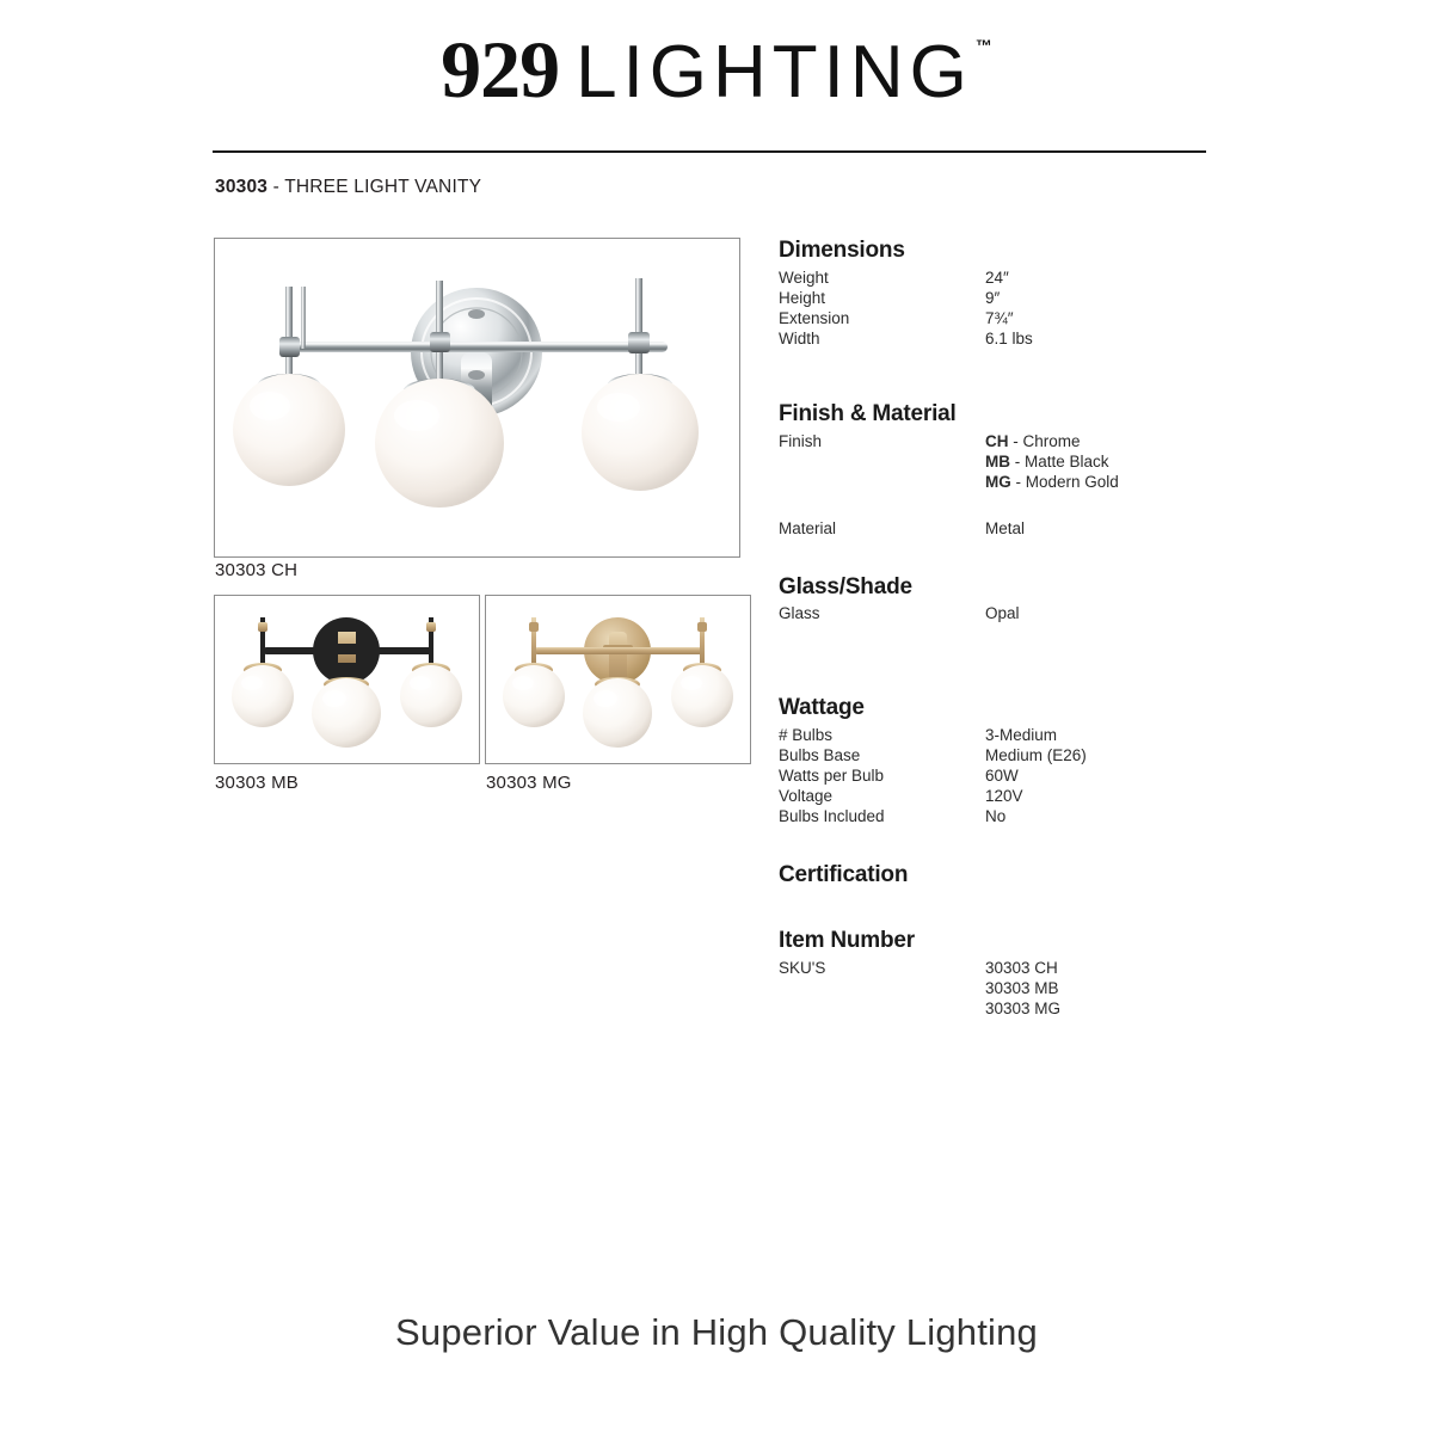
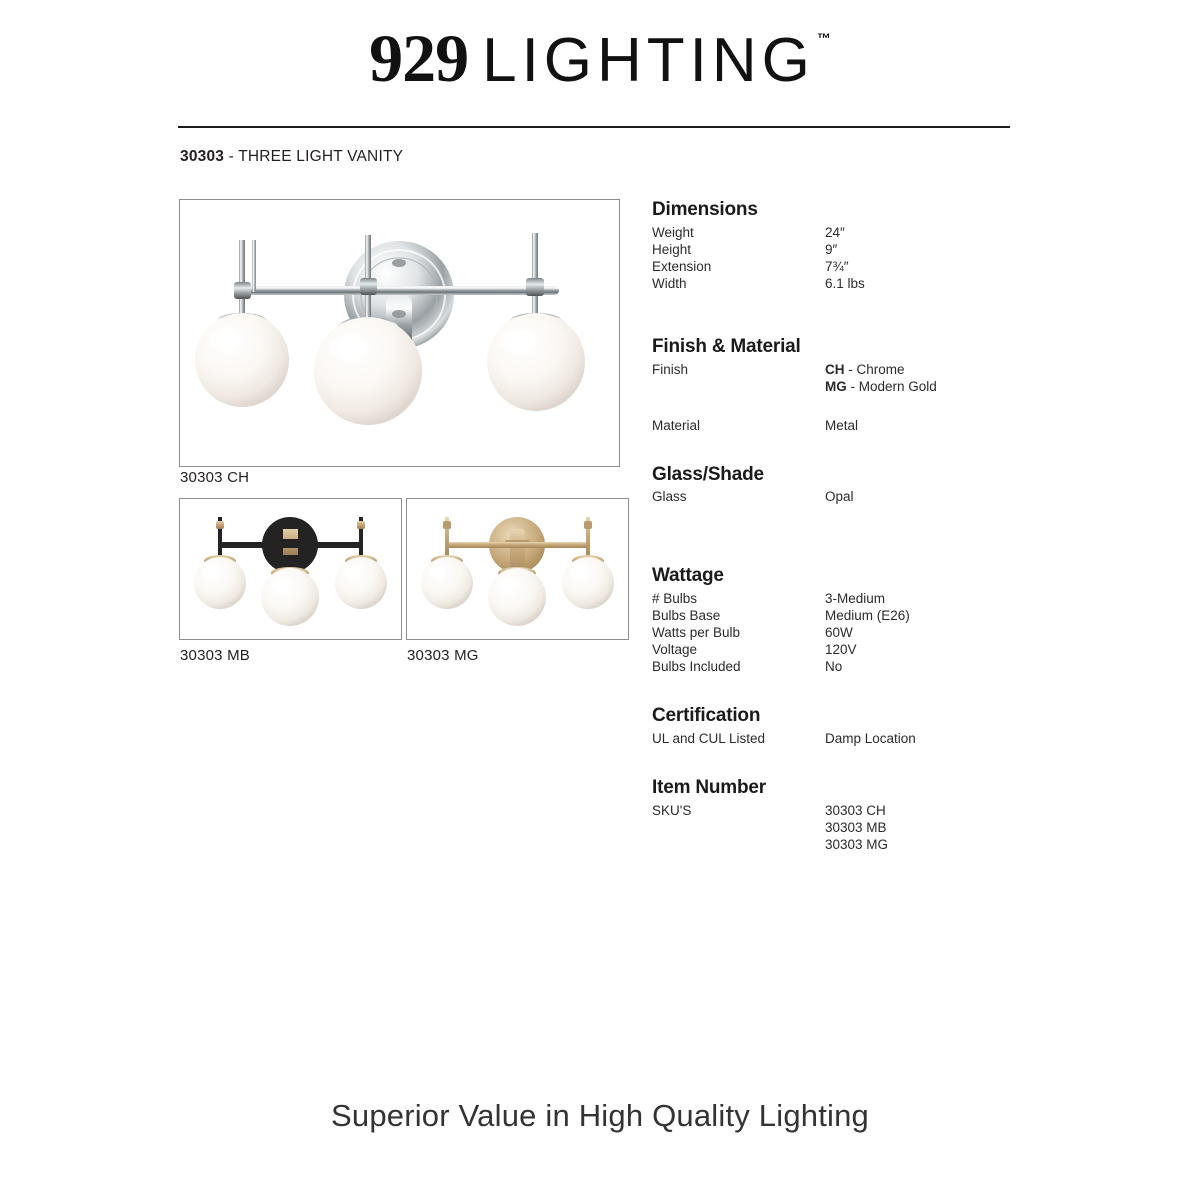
  929
  LIGHTING
  ™
  30303 - THREE LIGHT VANITY
  30303 CH
  30303 MB
  30303 MG
  Dimensions
  Weight
  24″
  Height
  9″
  Extension
  7¾″
  Width
  6.1 lbs
  Finish & Material
  Finish
  CH - Chrome
- MB - Matte Black
  MG - Modern Gold
  Material
  Metal
  Glass/Shade
  Glass
  Opal
  Wattage
  # Bulbs
  3-Medium
  Bulbs Base
  Medium (E26)
  Watts per Bulb
  60W
  Voltage
  120V
  Bulbs Included
  No
  Certification
+ UL and CUL Listed
+ Damp Location
  Item Number
  SKU'S
  30303 CH
  30303 MB
  30303 MG
  Superior Value in High Quality Lighting
